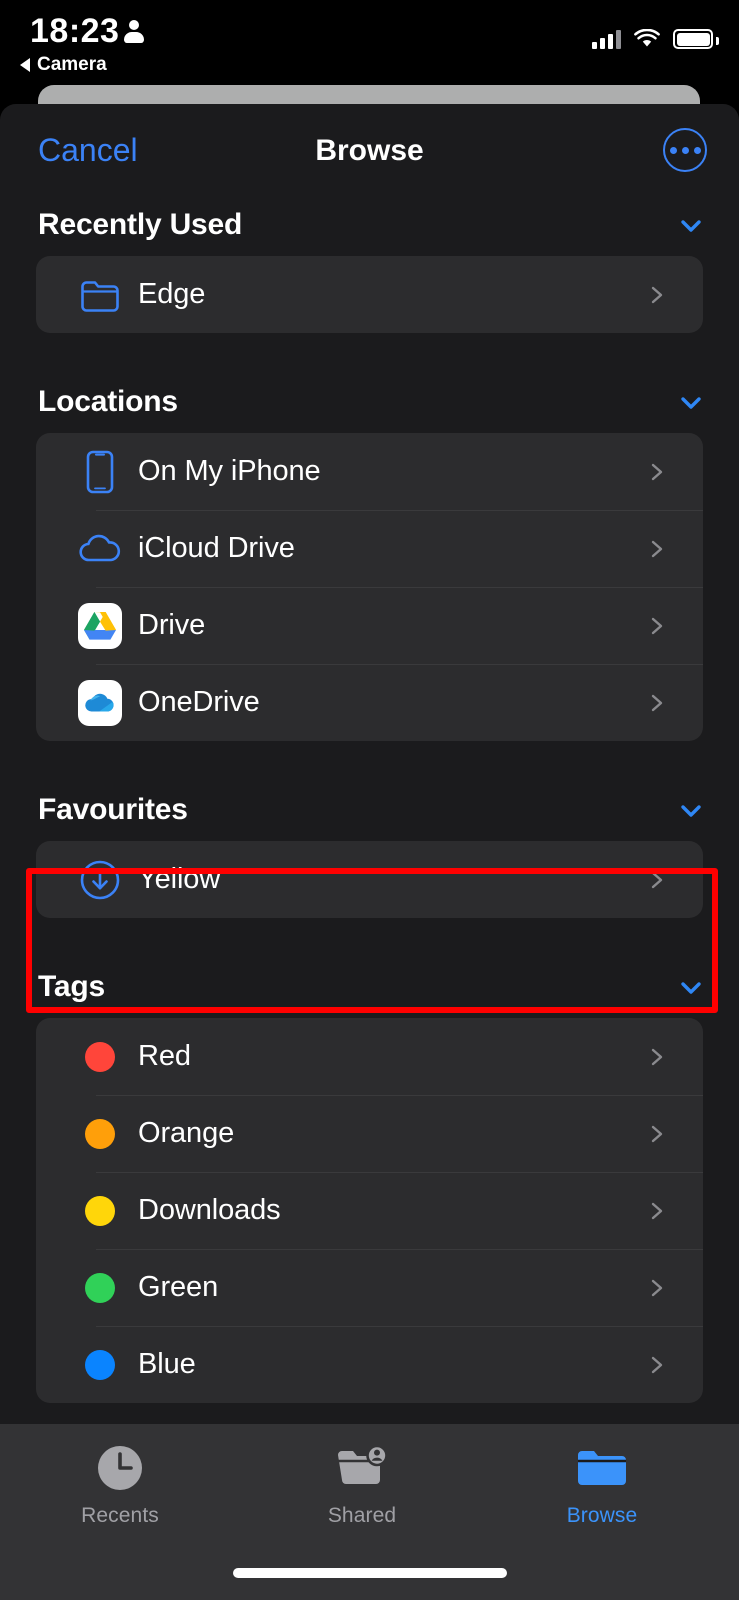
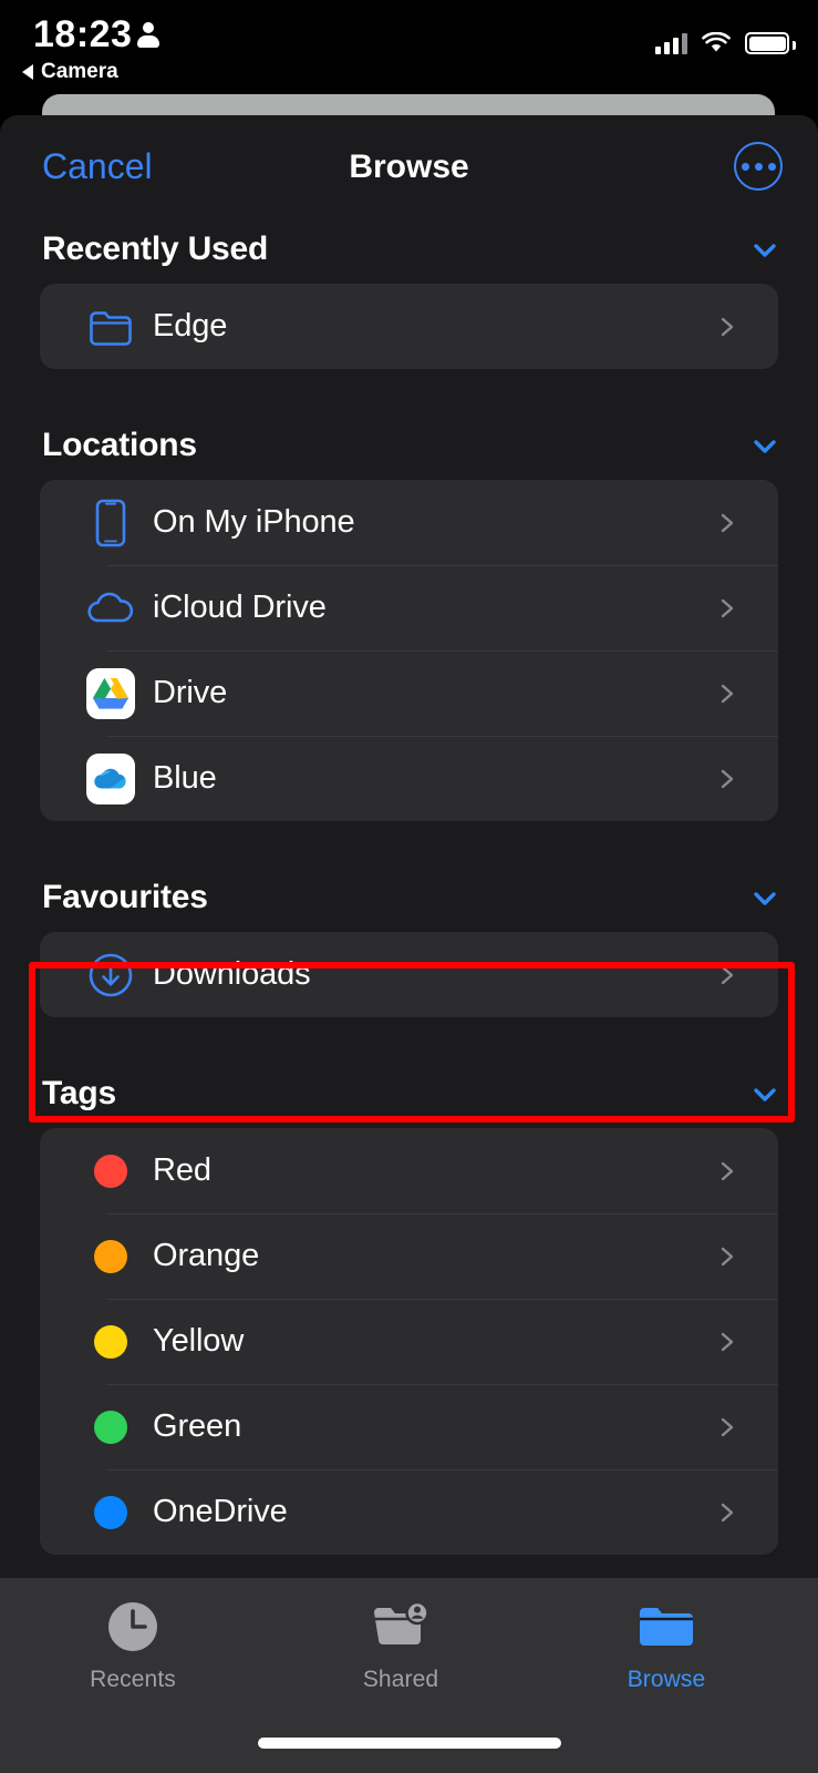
  18:23
  Camera
  Cancel
  Browse
  Recently Used
  Edge
  Locations
  On My iPhone
  iCloud Drive
  Drive
- OneDrive
+ Blue
  Favourites
- Yellow
+ Downloads
  Tags
  Red
  Orange
- Downloads
+ Yellow
  Green
- Blue
+ OneDrive
  Recents
  Shared
  Browse
